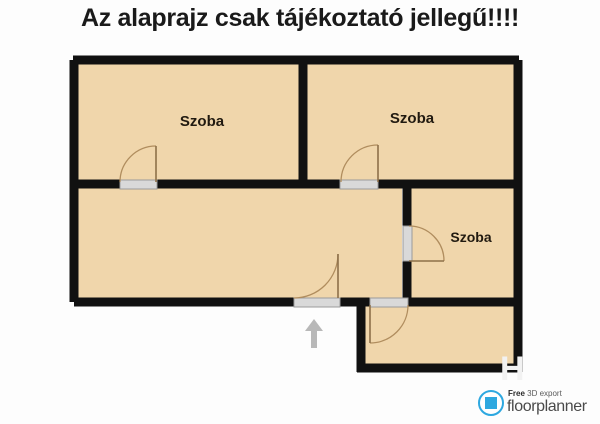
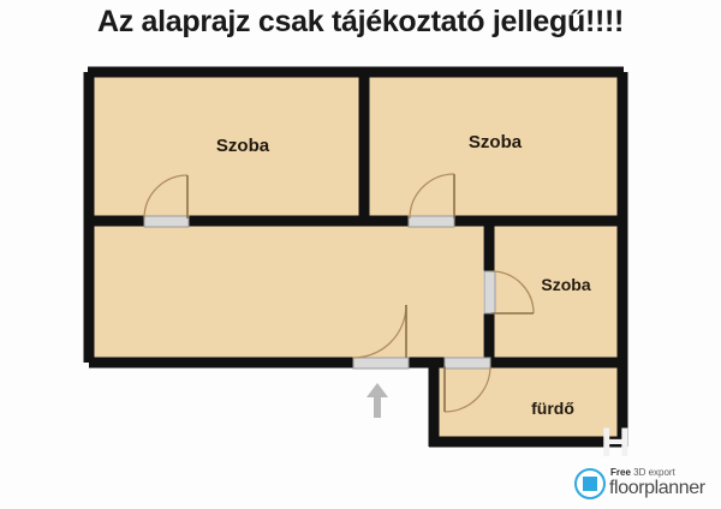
  Az alaprajz csak tájékoztató jellegű!!!!
  Szoba
  Szoba
  Szoba
+ fürdő
  H
  Free 3D export
  floorplanner
